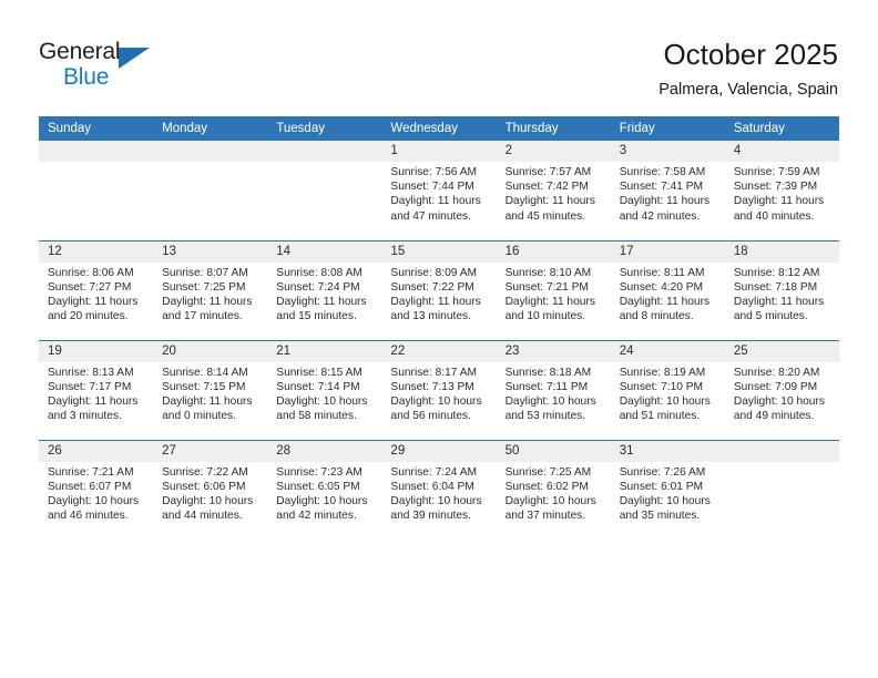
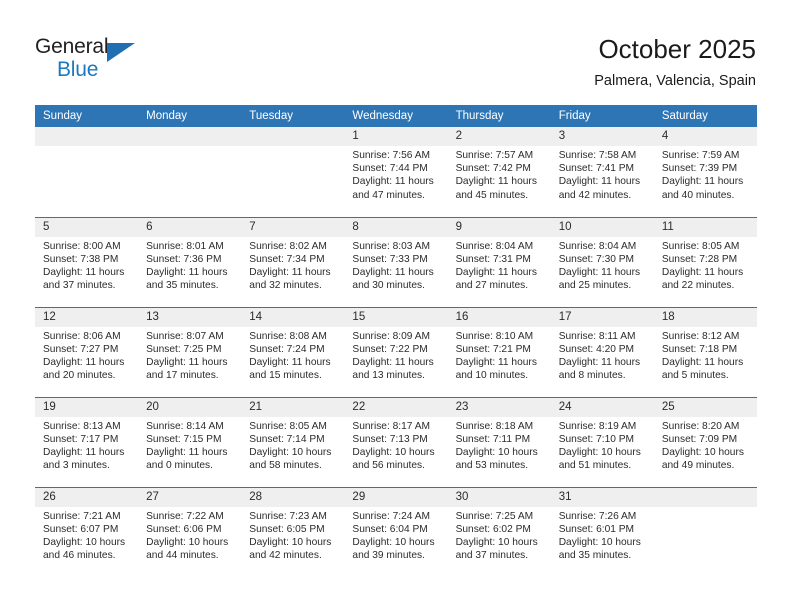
  General
  Blue
  October 2025
  Palmera, Valencia, Spain
  Sunday	Monday	Tuesday	Wednesday	Thursday	Friday	Saturday
  			1Sunrise: 7:56 AMSunset: 7:44 PMDaylight: 11 hoursand 47 minutes.	2Sunrise: 7:57 AMSunset: 7:42 PMDaylight: 11 hoursand 45 minutes.	3Sunrise: 7:58 AMSunset: 7:41 PMDaylight: 11 hoursand 42 minutes.	4Sunrise: 7:59 AMSunset: 7:39 PMDaylight: 11 hoursand 40 minutes.
+ 5Sunrise: 8:00 AMSunset: 7:38 PMDaylight: 11 hoursand 37 minutes.	6Sunrise: 8:01 AMSunset: 7:36 PMDaylight: 11 hoursand 35 minutes.	7Sunrise: 8:02 AMSunset: 7:34 PMDaylight: 11 hoursand 32 minutes.	8Sunrise: 8:03 AMSunset: 7:33 PMDaylight: 11 hoursand 30 minutes.	9Sunrise: 8:04 AMSunset: 7:31 PMDaylight: 11 hoursand 27 minutes.	10Sunrise: 8:04 AMSunset: 7:30 PMDaylight: 11 hoursand 25 minutes.	11Sunrise: 8:05 AMSunset: 7:28 PMDaylight: 11 hoursand 22 minutes.
  12Sunrise: 8:06 AMSunset: 7:27 PMDaylight: 11 hoursand 20 minutes.	13Sunrise: 8:07 AMSunset: 7:25 PMDaylight: 11 hoursand 17 minutes.	14Sunrise: 8:08 AMSunset: 7:24 PMDaylight: 11 hoursand 15 minutes.	15Sunrise: 8:09 AMSunset: 7:22 PMDaylight: 11 hoursand 13 minutes.	16Sunrise: 8:10 AMSunset: 7:21 PMDaylight: 11 hoursand 10 minutes.	17Sunrise: 8:11 AMSunset: 4:20 PMDaylight: 11 hoursand 8 minutes.	18Sunrise: 8:12 AMSunset: 7:18 PMDaylight: 11 hoursand 5 minutes.
- 19Sunrise: 8:13 AMSunset: 7:17 PMDaylight: 11 hoursand 3 minutes.	20Sunrise: 8:14 AMSunset: 7:15 PMDaylight: 11 hoursand 0 minutes.	21Sunrise: 8:15 AMSunset: 7:14 PMDaylight: 10 hoursand 58 minutes.	22Sunrise: 8:17 AMSunset: 7:13 PMDaylight: 10 hoursand 56 minutes.	23Sunrise: 8:18 AMSunset: 7:11 PMDaylight: 10 hoursand 53 minutes.	24Sunrise: 8:19 AMSunset: 7:10 PMDaylight: 10 hoursand 51 minutes.	25Sunrise: 8:20 AMSunset: 7:09 PMDaylight: 10 hoursand 49 minutes.
+ 19Sunrise: 8:13 AMSunset: 7:17 PMDaylight: 11 hoursand 3 minutes.	20Sunrise: 8:14 AMSunset: 7:15 PMDaylight: 11 hoursand 0 minutes.	21Sunrise: 8:05 AMSunset: 7:14 PMDaylight: 10 hoursand 58 minutes.	22Sunrise: 8:17 AMSunset: 7:13 PMDaylight: 10 hoursand 56 minutes.	23Sunrise: 8:18 AMSunset: 7:11 PMDaylight: 10 hoursand 53 minutes.	24Sunrise: 8:19 AMSunset: 7:10 PMDaylight: 10 hoursand 51 minutes.	25Sunrise: 8:20 AMSunset: 7:09 PMDaylight: 10 hoursand 49 minutes.
- 26Sunrise: 7:21 AMSunset: 6:07 PMDaylight: 10 hoursand 46 minutes.	27Sunrise: 7:22 AMSunset: 6:06 PMDaylight: 10 hoursand 44 minutes.	28Sunrise: 7:23 AMSunset: 6:05 PMDaylight: 10 hoursand 42 minutes.	29Sunrise: 7:24 AMSunset: 6:04 PMDaylight: 10 hoursand 39 minutes.	50Sunrise: 7:25 AMSunset: 6:02 PMDaylight: 10 hoursand 37 minutes.	31Sunrise: 7:26 AMSunset: 6:01 PMDaylight: 10 hoursand 35 minutes.
+ 26Sunrise: 7:21 AMSunset: 6:07 PMDaylight: 10 hoursand 46 minutes.	27Sunrise: 7:22 AMSunset: 6:06 PMDaylight: 10 hoursand 44 minutes.	28Sunrise: 7:23 AMSunset: 6:05 PMDaylight: 10 hoursand 42 minutes.	29Sunrise: 7:24 AMSunset: 6:04 PMDaylight: 10 hoursand 39 minutes.	30Sunrise: 7:25 AMSunset: 6:02 PMDaylight: 10 hoursand 37 minutes.	31Sunrise: 7:26 AMSunset: 6:01 PMDaylight: 10 hoursand 35 minutes.
